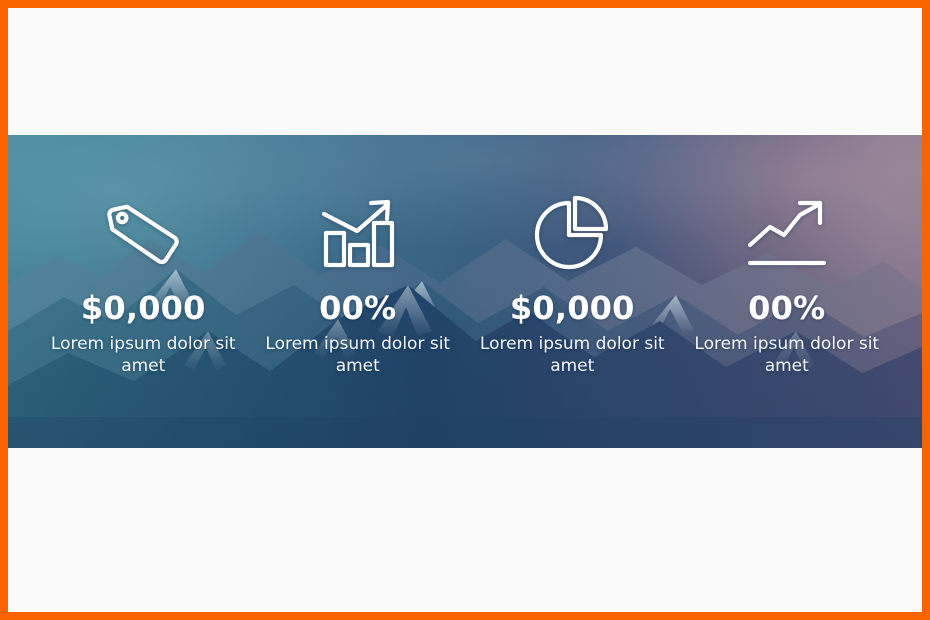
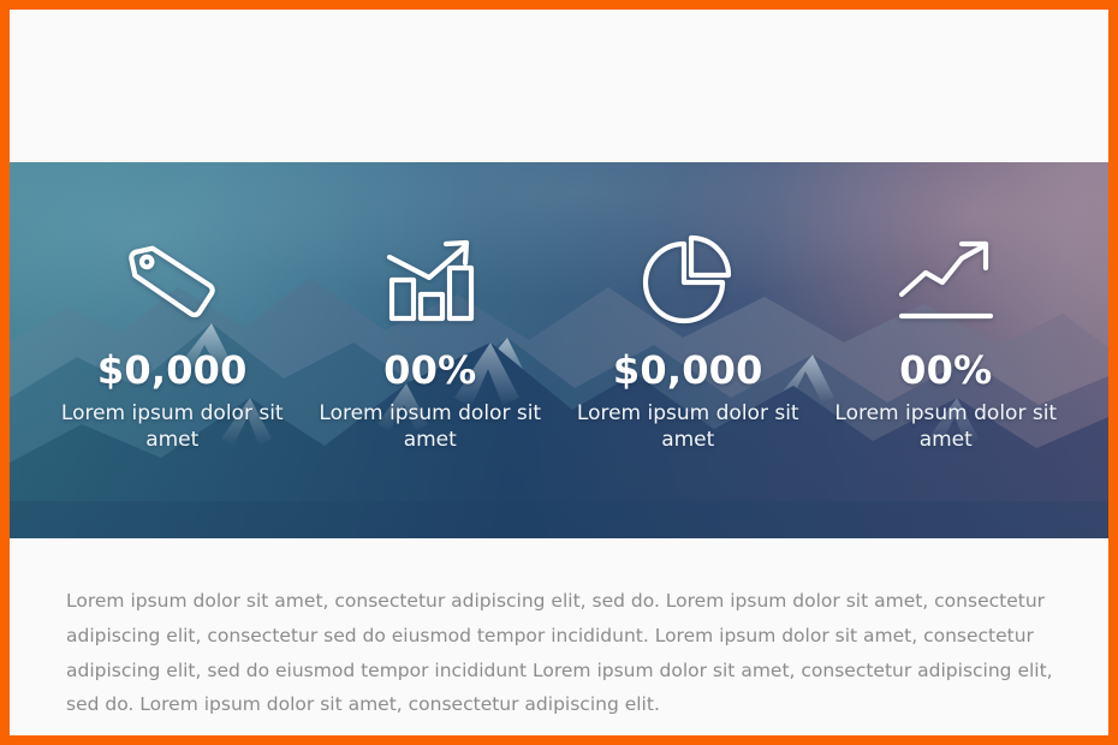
  $0,000
  Lorem ipsum dolor sit amet
  00%
  Lorem ipsum dolor sit amet
  $0,000
  Lorem ipsum dolor sit amet
  00%
  Lorem ipsum dolor sit amet
+ Lorem ipsum dolor sit amet, consectetur adipiscing elit, sed do. Lorem ipsum dolor sit amet, consectetur adipiscing elit, consectetur sed do eiusmod tempor incididunt. Lorem ipsum dolor sit amet, consectetur adipiscing elit, sed do eiusmod tempor incididunt Lorem ipsum dolor sit amet, consectetur adipiscing elit, sed do. Lorem ipsum dolor sit amet, consectetur adipiscing elit.
